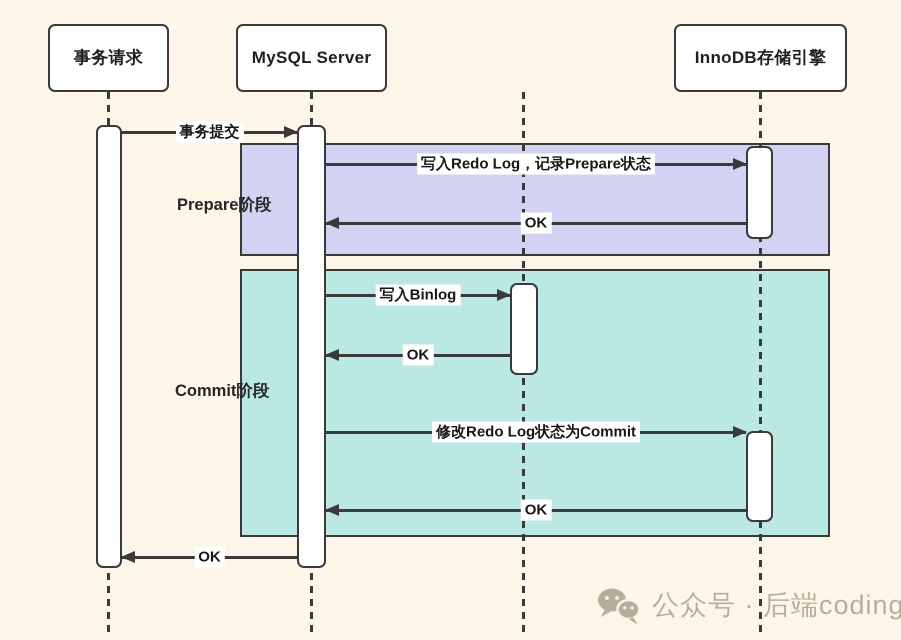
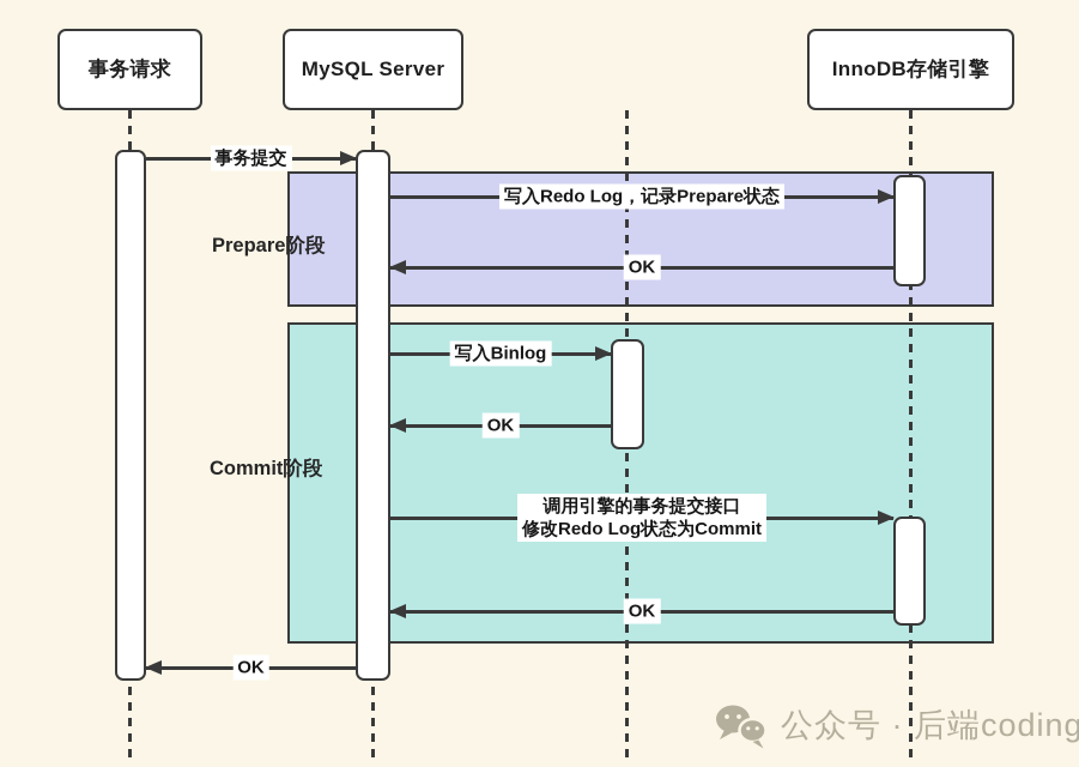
  事务请求
  MySQL Server
  InnoDB存储引擎
  Prepare阶段
  Commit阶段
  事务提交
  写入Redo Log，记录Prepare状态
  OK
  写入Binlog
  OK
+ 调用引擎的事务提交接口
  修改Redo Log状态为Commit
  OK
  OK
  公众号 · 后端coding
